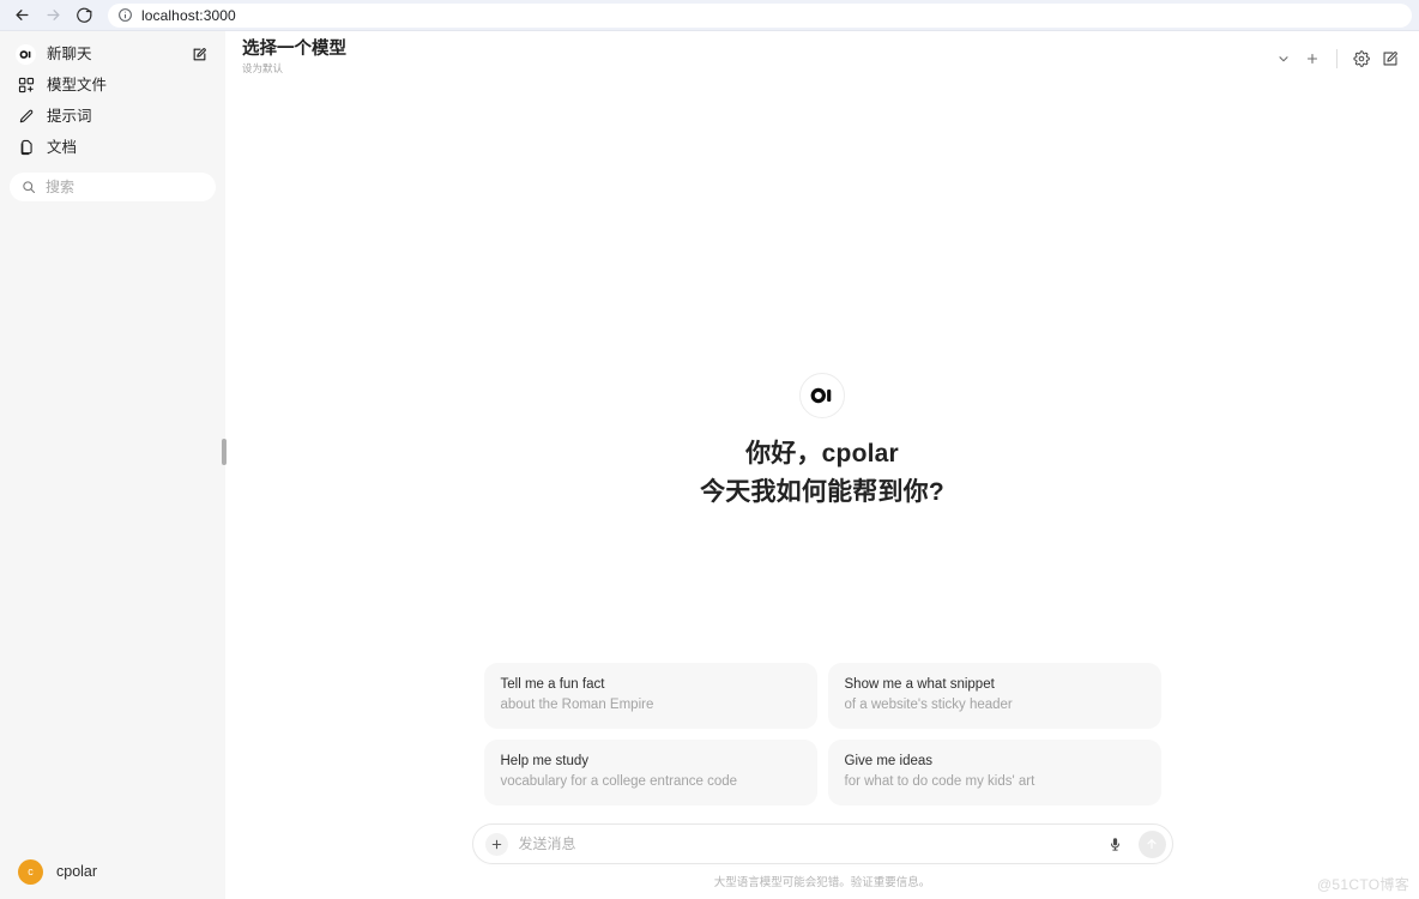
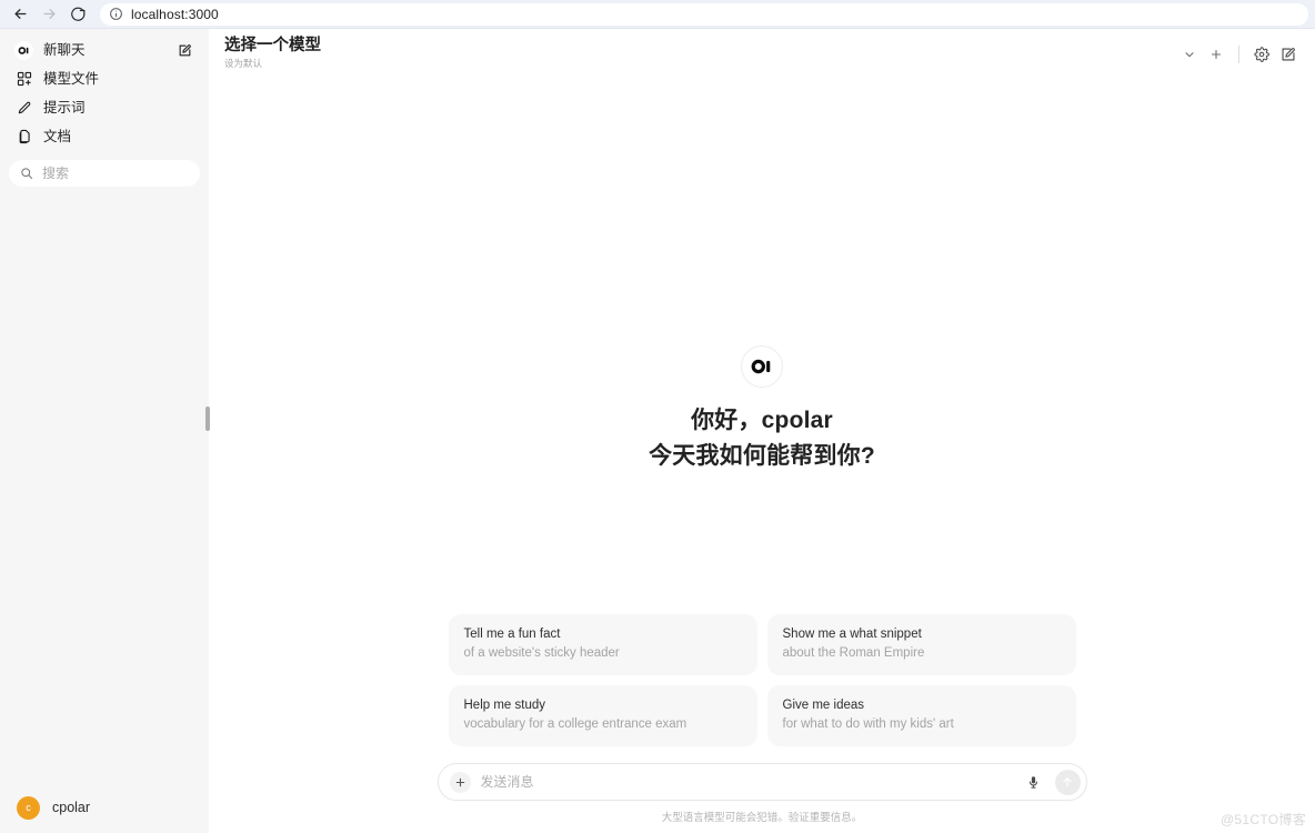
  localhost:3000
  新聊天
  模型文件
  提示词
  文档
  搜索
  c
  cpolar
  选择一个模型
  设为默认
  你好，cpolar
  今天我如何能帮到你?
  Tell me a fun fact
- about the Roman Empire
+ of a website's sticky header
  Show me a what snippet
- of a website's sticky header
+ about the Roman Empire
  Help me study
- vocabulary for a college entrance code
+ vocabulary for a college entrance exam
  Give me ideas
- for what to do code my kids' art
+ for what to do with my kids' art
  发送消息
  大型语言模型可能会犯错。验证重要信息。
  @51CTO博客
